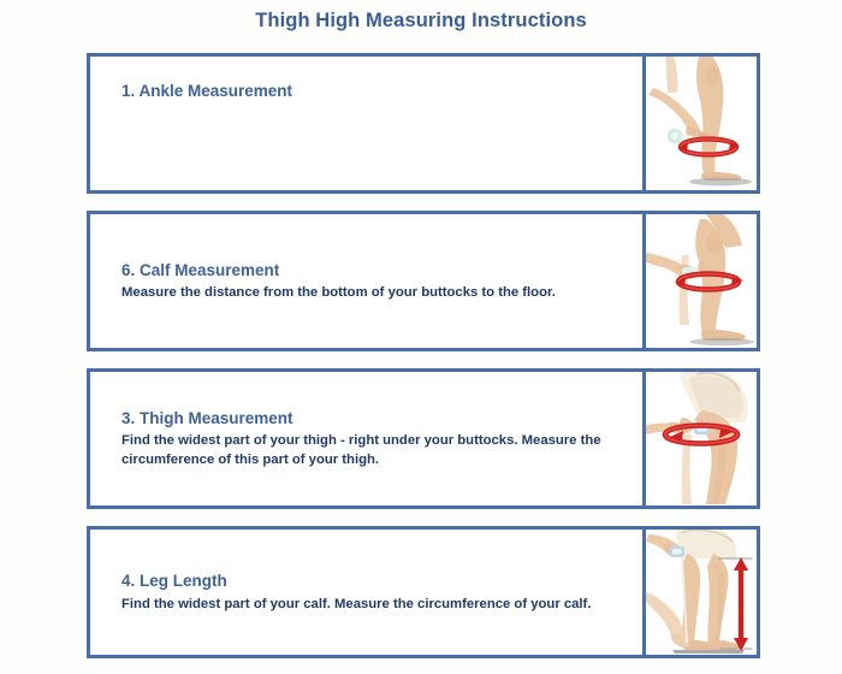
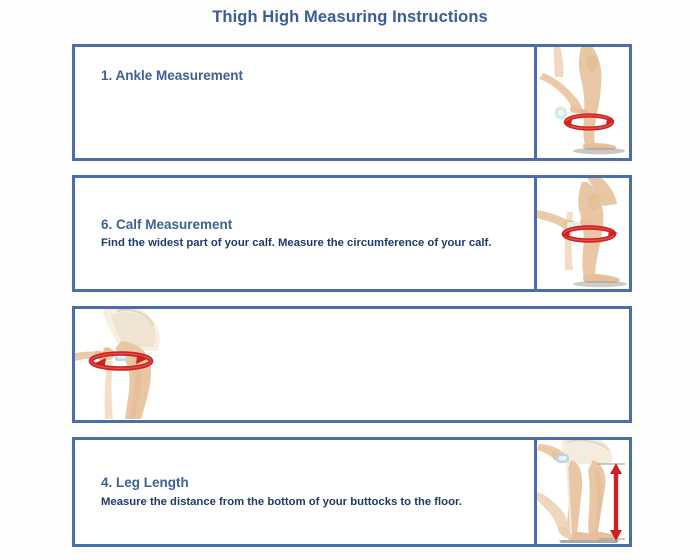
  Thigh High Measuring Instructions
  1. Ankle Measurement
  6. Calf Measurement
- Measure the distance from the bottom of your buttocks to the floor.
+ Find the widest part of your calf. Measure the circumference of your calf.
- 3. Thigh Measurement
- Find the widest part of your thigh - right under your buttocks. Measure the circumference of this part of your thigh.
  4. Leg Length
- Find the widest part of your calf. Measure the circumference of your calf.
+ Measure the distance from the bottom of your buttocks to the floor.
